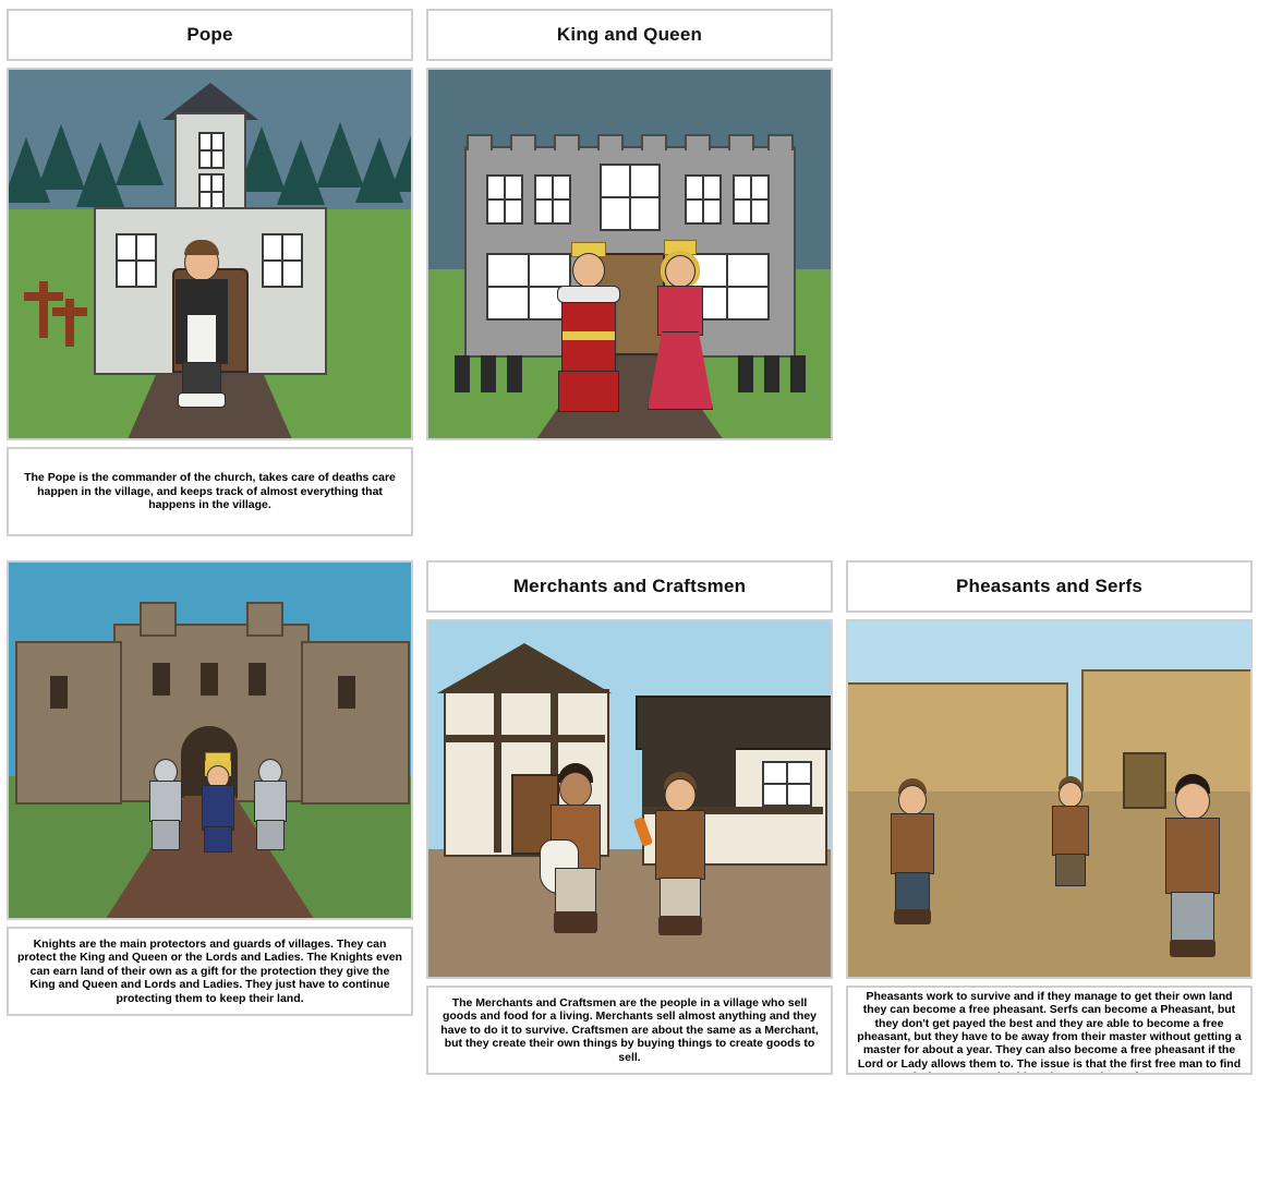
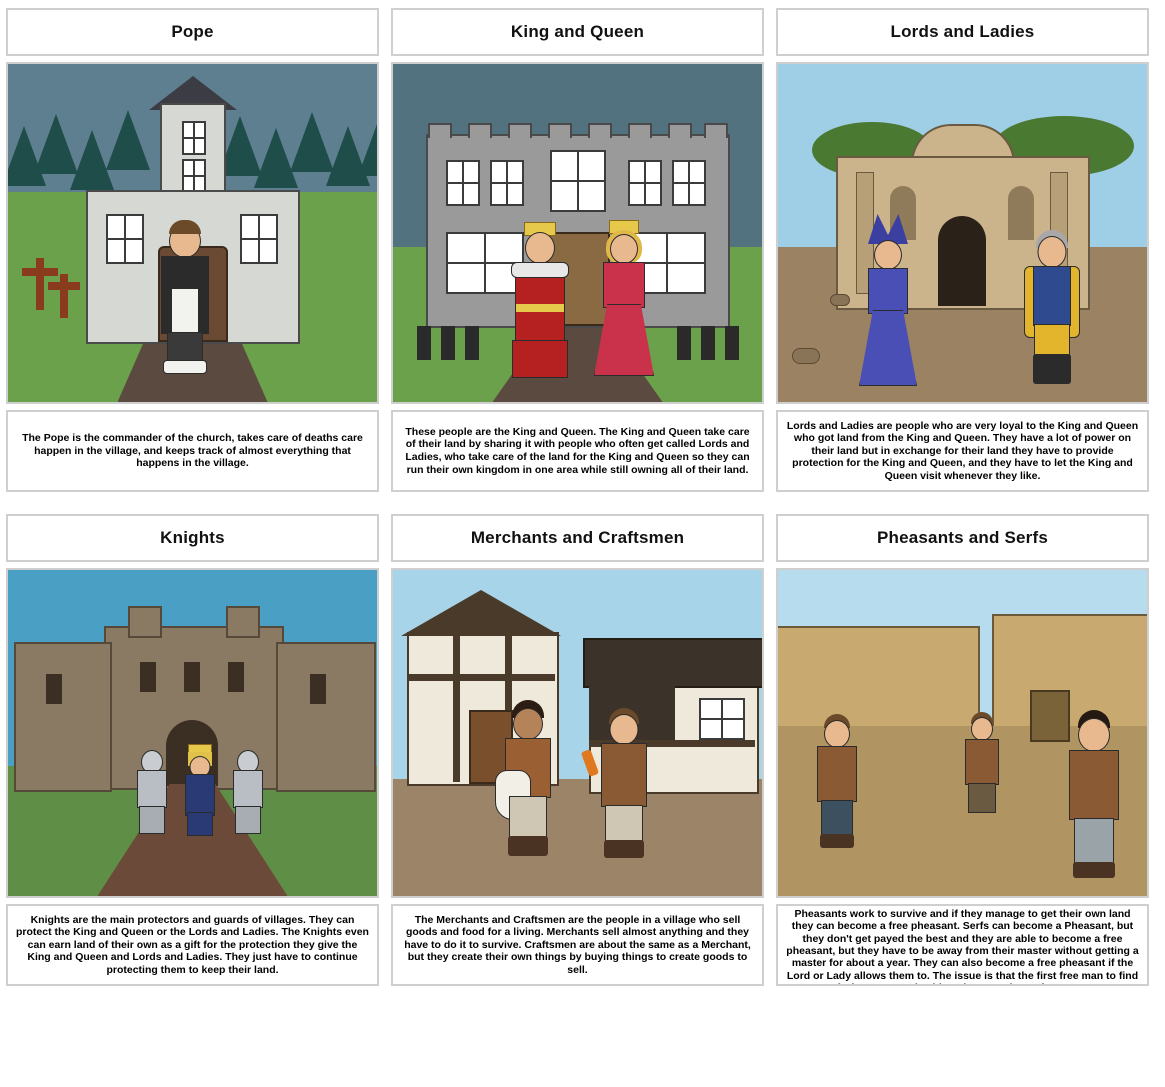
  Pope
  The Pope is the commander of the church, takes care of deaths care happen in the village, and keeps track of almost everything that happens in the village.
  King and Queen
+ These people are the King and Queen. The King and Queen take care of their land by sharing it with people who often get called Lords and Ladies, who take care of the land for the King and Queen so they can run their own kingdom in one area while still owning all of their land.
+ Lords and Ladies
+ Lords and Ladies are people who are very loyal to the King and Queen who got land from the King and Queen. They have a lot of power on their land but in exchange for their land they have to provide protection for the King and Queen, and they have to let the King and Queen visit whenever they like.
+ Knights
  Knights are the main protectors and guards of villages. They can protect the King and Queen or the Lords and Ladies. The Knights even can earn land of their own as a gift for the protection they give the King and Queen and Lords and Ladies. They just have to continue protecting them to keep their land.
  Merchants and Craftsmen
  The Merchants and Craftsmen are the people in a village who sell goods and food for a living. Merchants sell almost anything and they have to do it to survive. Craftsmen are about the same as a Merchant, but they create their own things by buying things to create goods to sell.
  Pheasants and Serfs
  Pheasants work to survive and if they manage to get their own land they can become a free pheasant. Serfs can become a Pheasant, but they don't get payed the best and they are able to become a free pheasant, but they have to be away from their master without getting a master for about a year. They can also become a free pheasant if the Lord or Lady allows them to. The issue is that the first free man to find
